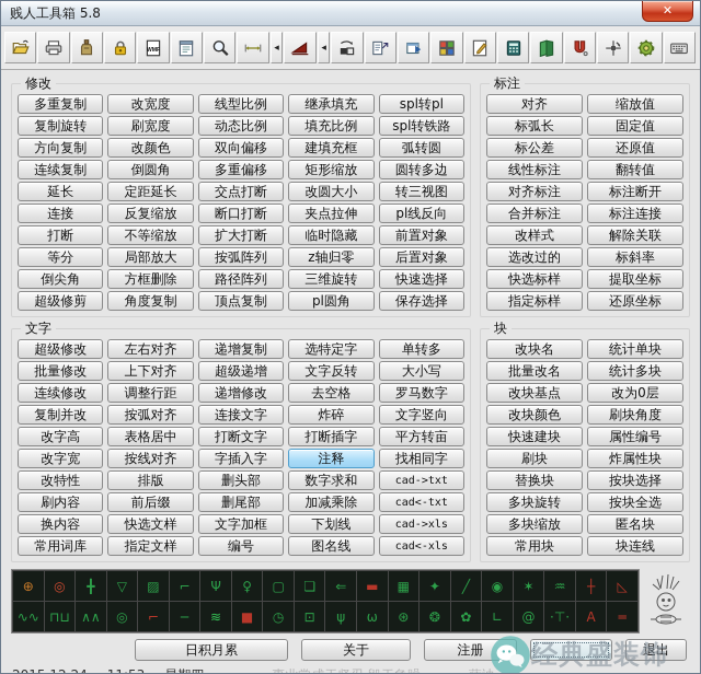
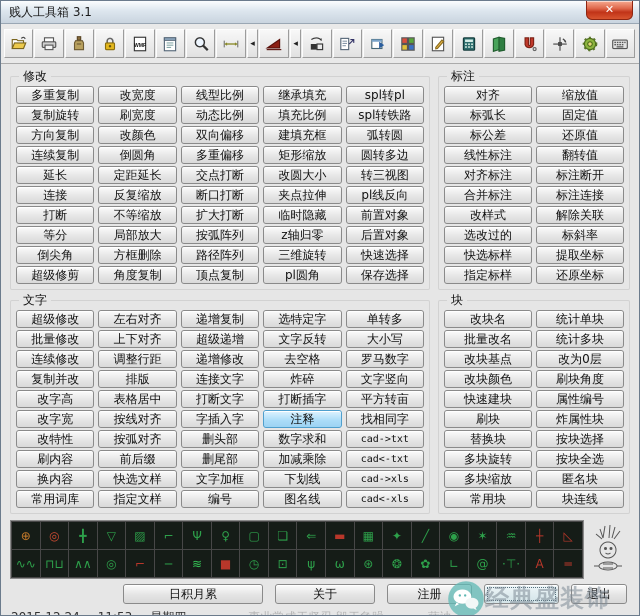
- 贱人工具箱 5.8
+ 贱人工具箱 3.1
  ✕
  ◂
  ◂
  修改
  多重复制
  复制旋转
  方向复制
  连续复制
  延长
  连接
  打断
  等分
  倒尖角
  超级修剪
  改宽度
  刷宽度
  改颜色
  倒圆角
  定距延长
  反复缩放
  不等缩放
  局部放大
  方框删除
  角度复制
  线型比例
  动态比例
  双向偏移
  多重偏移
  交点打断
  断口打断
  扩大打断
  按弧阵列
  路径阵列
  顶点复制
  继承填充
  填充比例
  建填充框
  矩形缩放
  改圆大小
  夹点拉伸
  临时隐藏
  z轴归零
  三维旋转
  pl圆角
  spl转pl
  spl转铁路
  弧转圆
  圆转多边
  转三视图
  pl线反向
  前置对象
  后置对象
  快速选择
  保存选择
  标注
  对齐
  标弧长
  标公差
  线性标注
  对齐标注
  合并标注
  改样式
  选改过的
  快选标样
  指定标样
  缩放值
  固定值
  还原值
  翻转值
  标注断开
  标注连接
  解除关联
  标斜率
  提取坐标
  还原坐标
  文字
  超级修改
  批量修改
  连续修改
  复制并改
  改字高
  改字宽
  改特性
  刷内容
  换内容
  常用词库
  左右对齐
  上下对齐
  调整行距
- 按弧对齐
+ 排版
  表格居中
  按线对齐
- 排版
+ 按弧对齐
  前后缀
  快选文样
  指定文样
  递增复制
  超级递增
  递增修改
  连接文字
  打断文字
  字插入字
  删头部
  删尾部
  文字加框
  编号
  选特定字
  文字反转
  去空格
  炸碎
  打断插字
  注释
  数字求和
  加减乘除
  下划线
  图名线
  单转多
  大小写
  罗马数字
  文字竖向
  平方转亩
  找相同字
  cad->txt
  cad<-txt
  cad->xls
  cad<-xls
  块
  改块名
  批量改名
  改块基点
  改块颜色
  快速建块
  刷块
  替换块
  多块旋转
  多块缩放
  常用块
  统计单块
  统计多块
  改为0层
  刷块角度
  属性编号
  炸属性块
  按块选择
  按块全选
  匿名块
  块连线
  ⊕
  ◎
  ╋
  ▽
  ▨
  ⌐
  Ψ
  ♀
  ▢
  ❏
  ⇐
  ▬
  ▦
  ✦
  ╱
  ◉
  ✶
  ♒
  ┼
  ◺
  ∿∿
  ⊓⊔
  ∧∧
  ◎
  ⌐
  ─
  ≋
  ■
  ◷
  ⊡
  ψ
  ω
  ⊛
  ❂
  ✿
  ∟
  @
  ·⊤·
  A
  ═
  日积月累
  关于
  注册
  退出
  经典盛装饰
